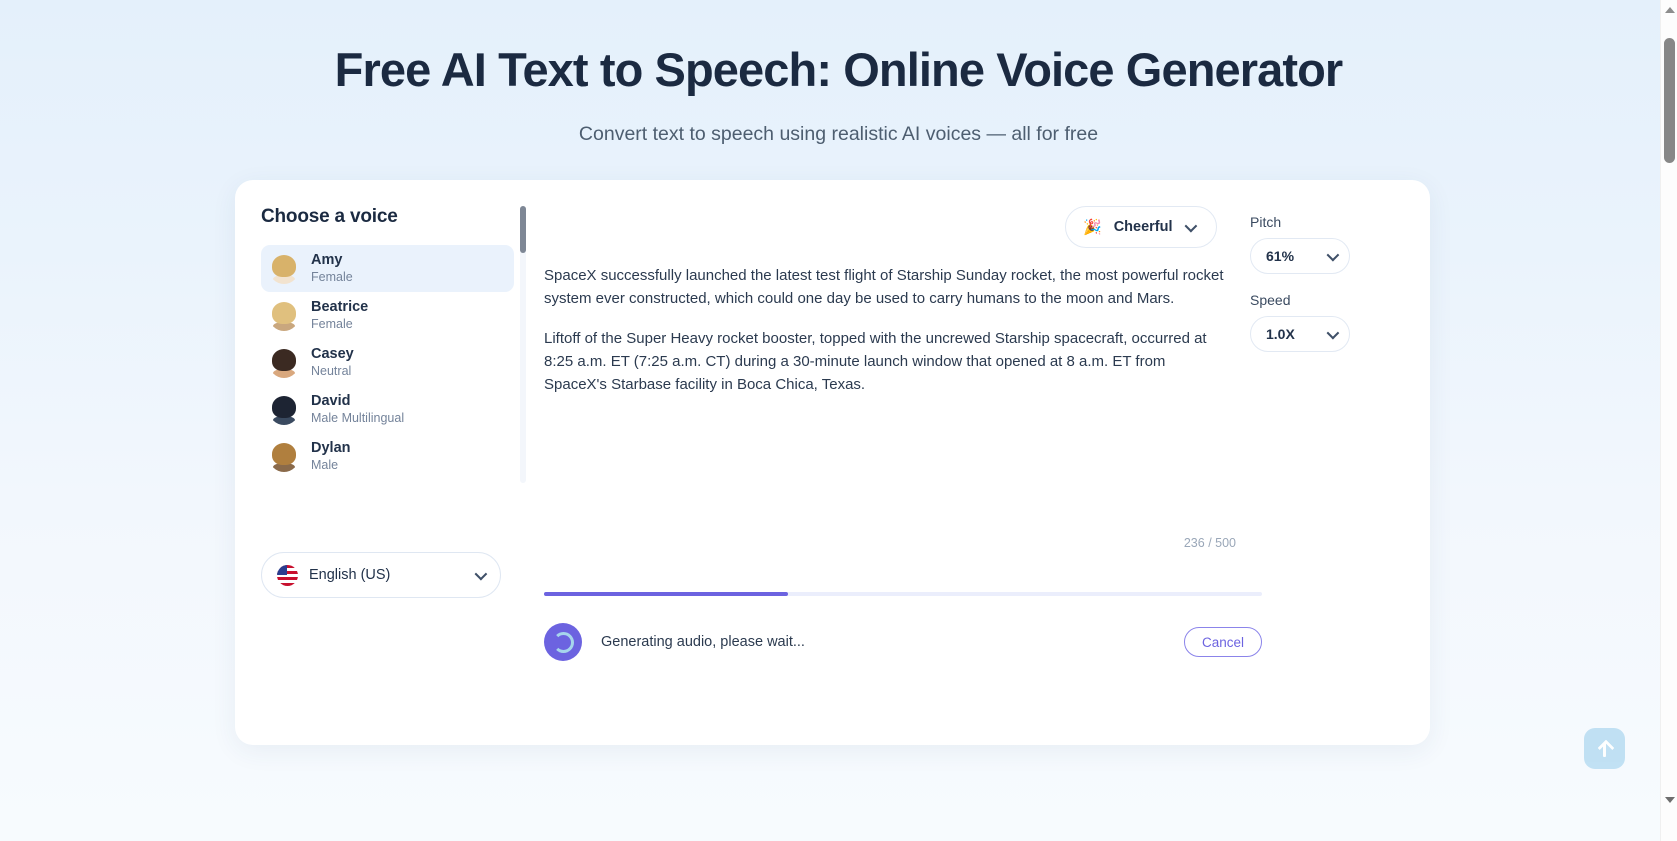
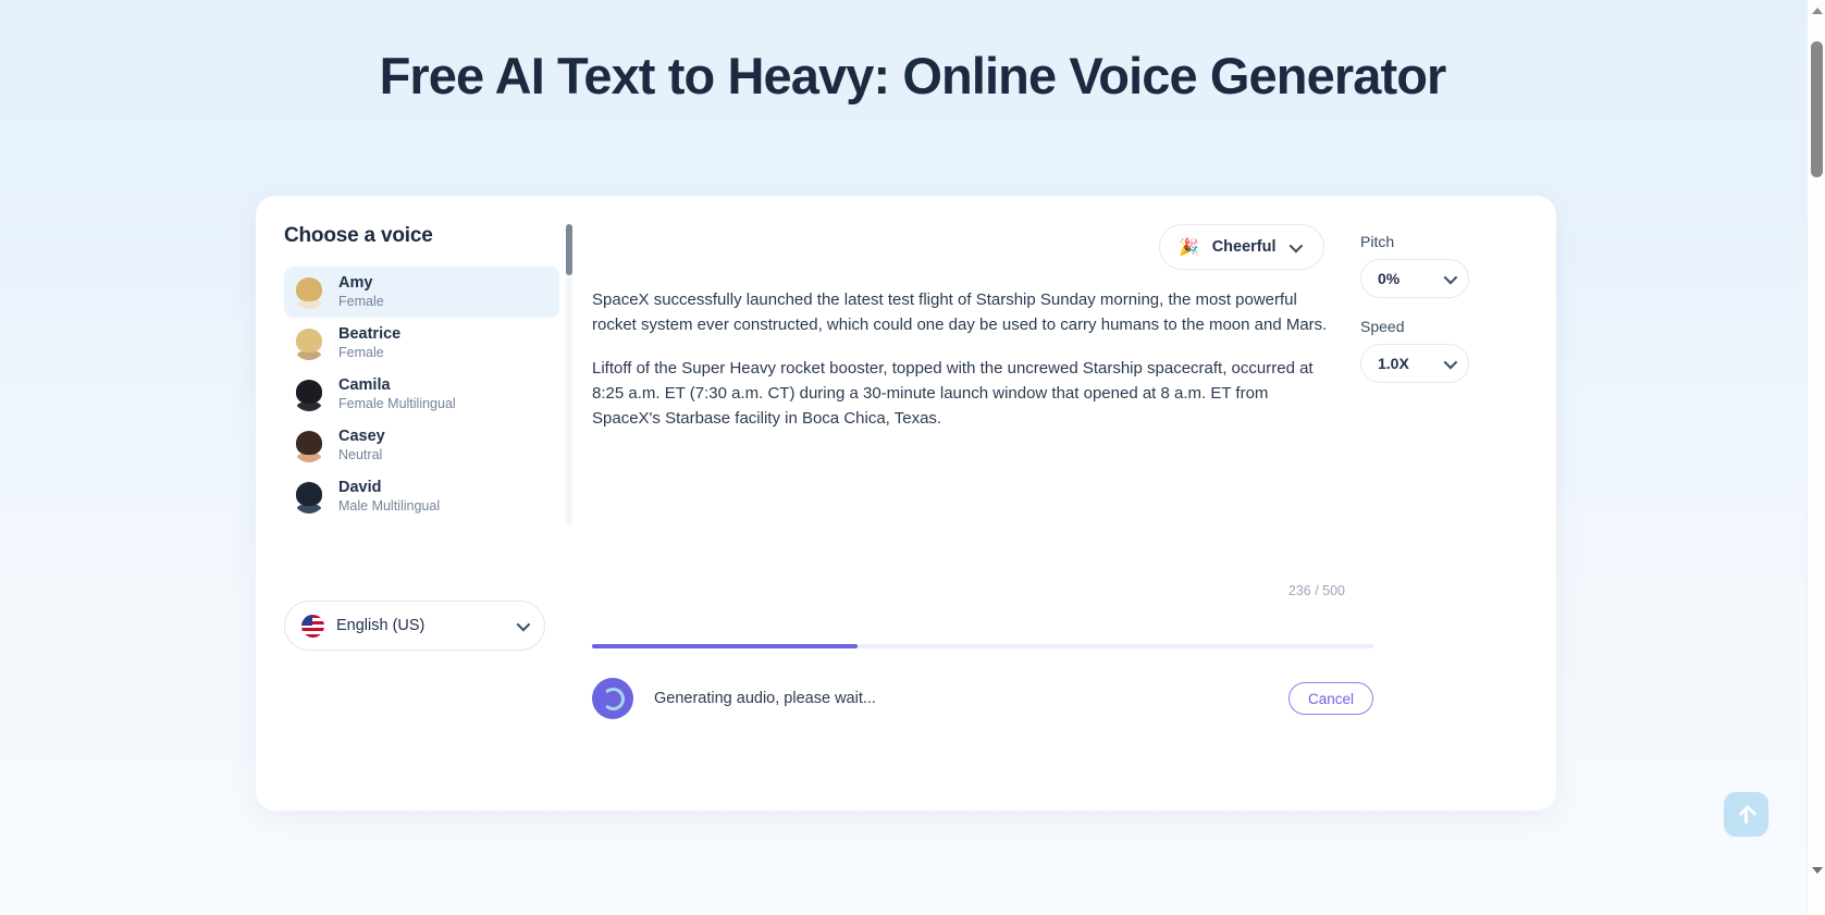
- Free AI Text to Speech: Online Voice Generator
+ Free AI Text to Heavy: Online Voice Generator
- Convert text to speech using realistic AI voices — all for free
  Choose a voice
  Amy
  Female
  Beatrice
  Female
+ Camila
+ Female Multilingual
  Casey
  Neutral
  David
  Male Multilingual
- Dylan
- Male
  English (US)
  🎉
  Cheerful
- SpaceX successfully launched the latest test flight of Starship Sunday rocket, the most powerful rocket system ever constructed, which could one day be used to carry humans to the moon and Mars.
+ SpaceX successfully launched the latest test flight of Starship Sunday morning, the most powerful rocket system ever constructed, which could one day be used to carry humans to the moon and Mars.
- Liftoff of the Super Heavy rocket booster, topped with the uncrewed Starship spacecraft, occurred at 8:25 a.m. ET (7:25 a.m. CT) during a 30-minute launch window that opened at 8 a.m. ET from SpaceX's Starbase facility in Boca Chica, Texas.
+ Liftoff of the Super Heavy rocket booster, topped with the uncrewed Starship spacecraft, occurred at 8:25 a.m. ET (7:30 a.m. CT) during a 30-minute launch window that opened at 8 a.m. ET from SpaceX's Starbase facility in Boca Chica, Texas.
  236 / 500
  Generating audio, please wait...
  Cancel
  Pitch
- 61%
+ 0%
  Speed
  1.0X
